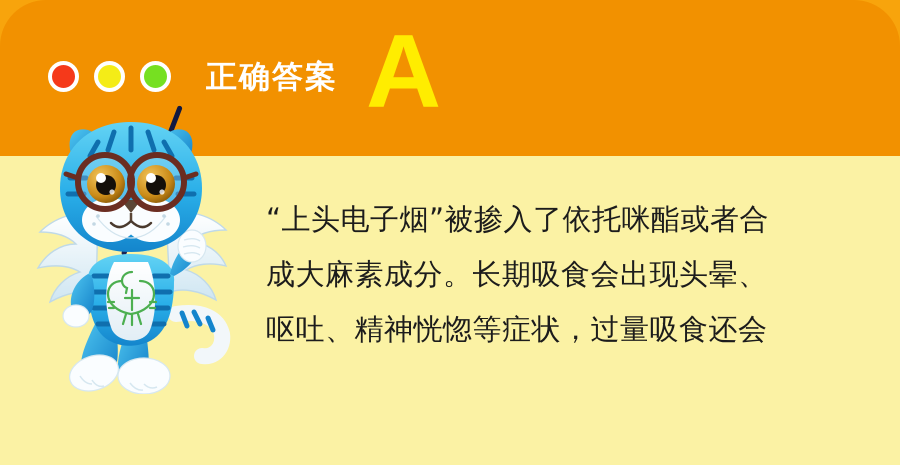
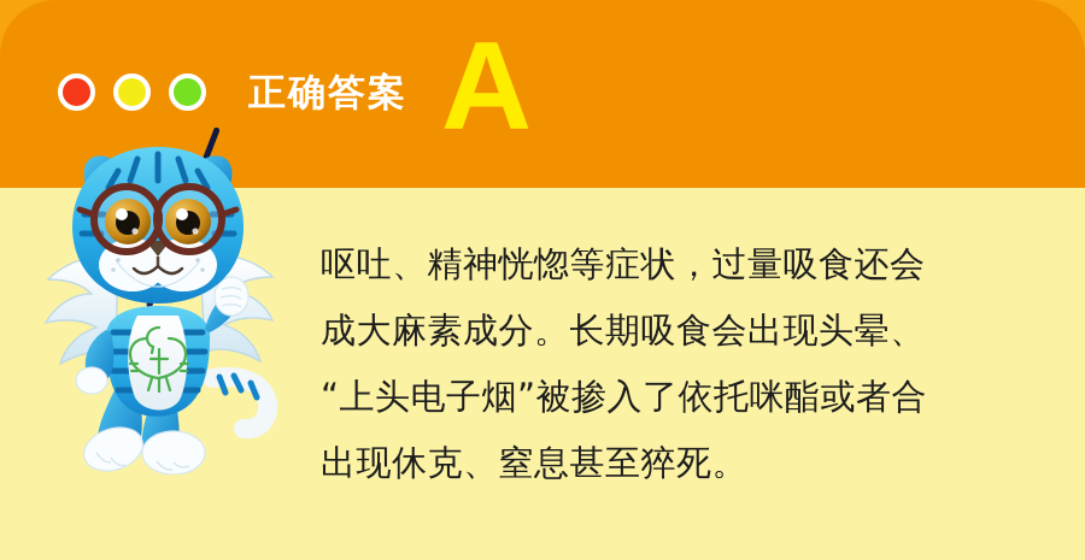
  正确答案
  A
- “上头电子烟”被掺入了依托咪酯或者合
+ 呕吐、精神恍惚等症状，过量吸食还会
  成大麻素成分。长期吸食会出现头晕、
- 呕吐、精神恍惚等症状，过量吸食还会
+ “上头电子烟”被掺入了依托咪酯或者合
+ 出现休克、窒息甚至猝死。
